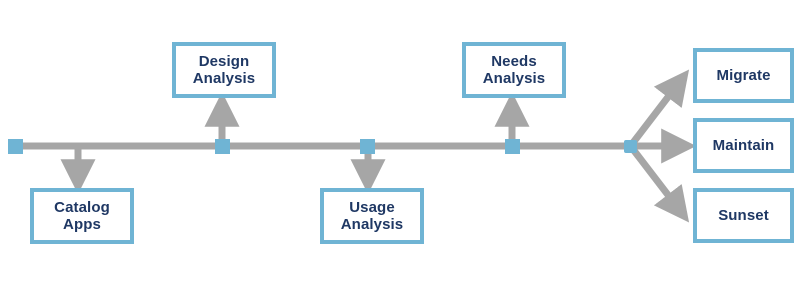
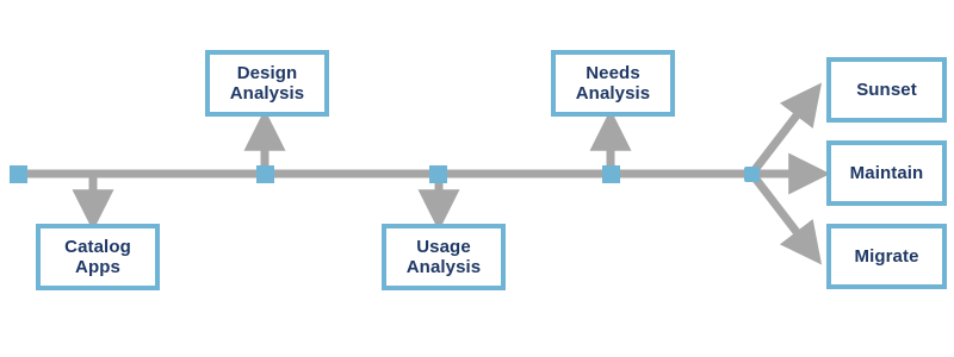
  Design
  Analysis
  Needs
  Analysis
  Catalog
  Apps
  Usage
  Analysis
- Migrate
+ Sunset
  Maintain
- Sunset
+ Migrate
